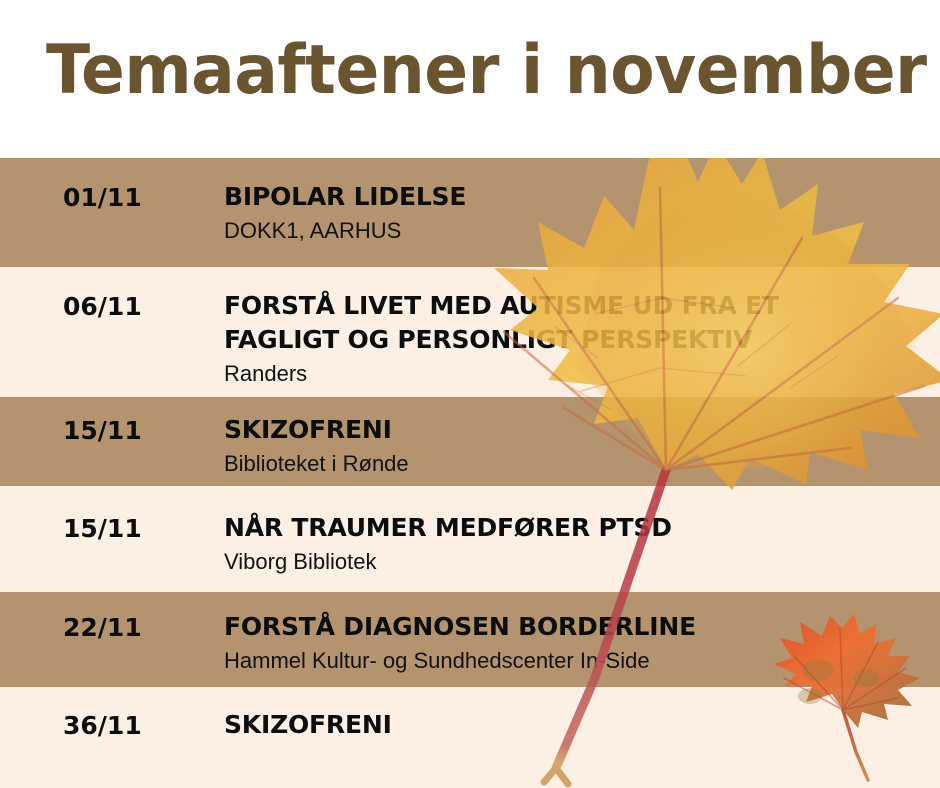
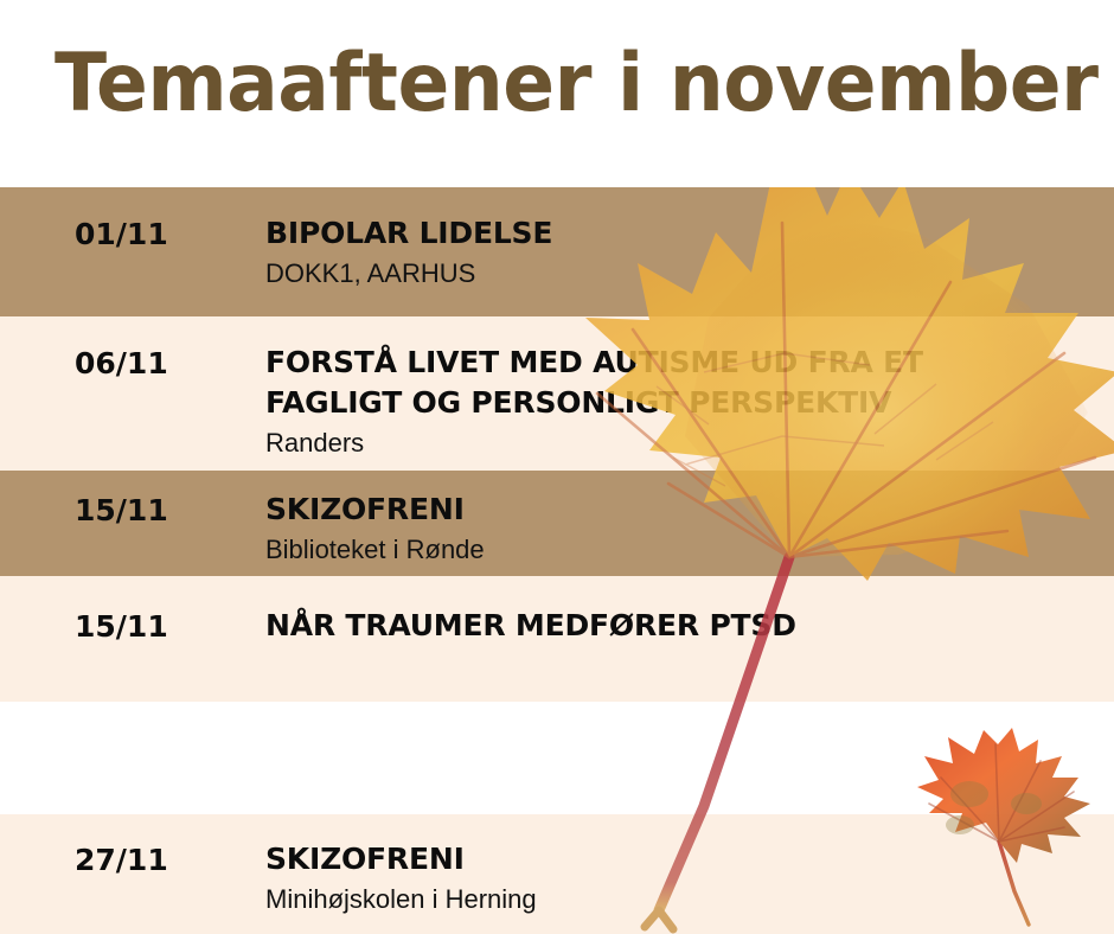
  01/11
  BIPOLAR LIDELSE
  DOKK1, AARHUS
  06/11
  FORSTÅ LIVET MED AUTISME UD FRA ET
  FAGLIGT OG PERSONLIGT PERSPEKTIV
  Randers
  15/11
  SKIZOFRENI
  Biblioteket i Rønde
  15/11
  NÅR TRAUMER MEDFØRER PTSD
- Viborg Bibliotek
- 22/11
- FORSTÅ DIAGNOSEN BORDERLINE
- Hammel Kultur- og Sundhedscenter In-Side
- 36/11
+ 27/11
  SKIZOFRENI
+ Minihøjskolen i Herning
  Temaaftener i november
